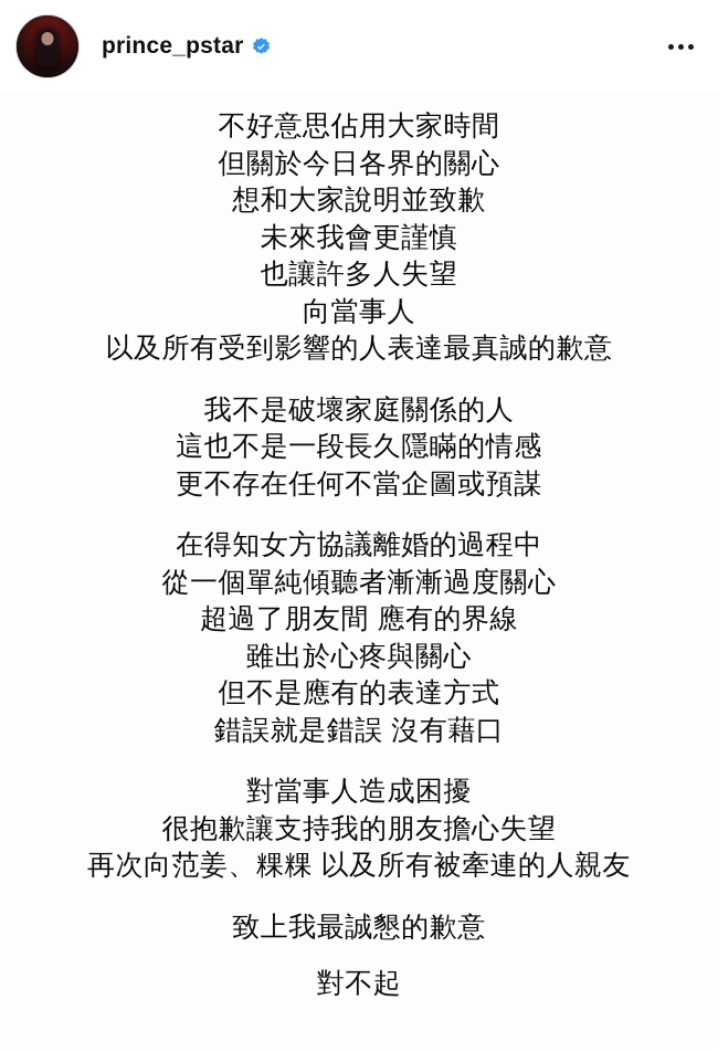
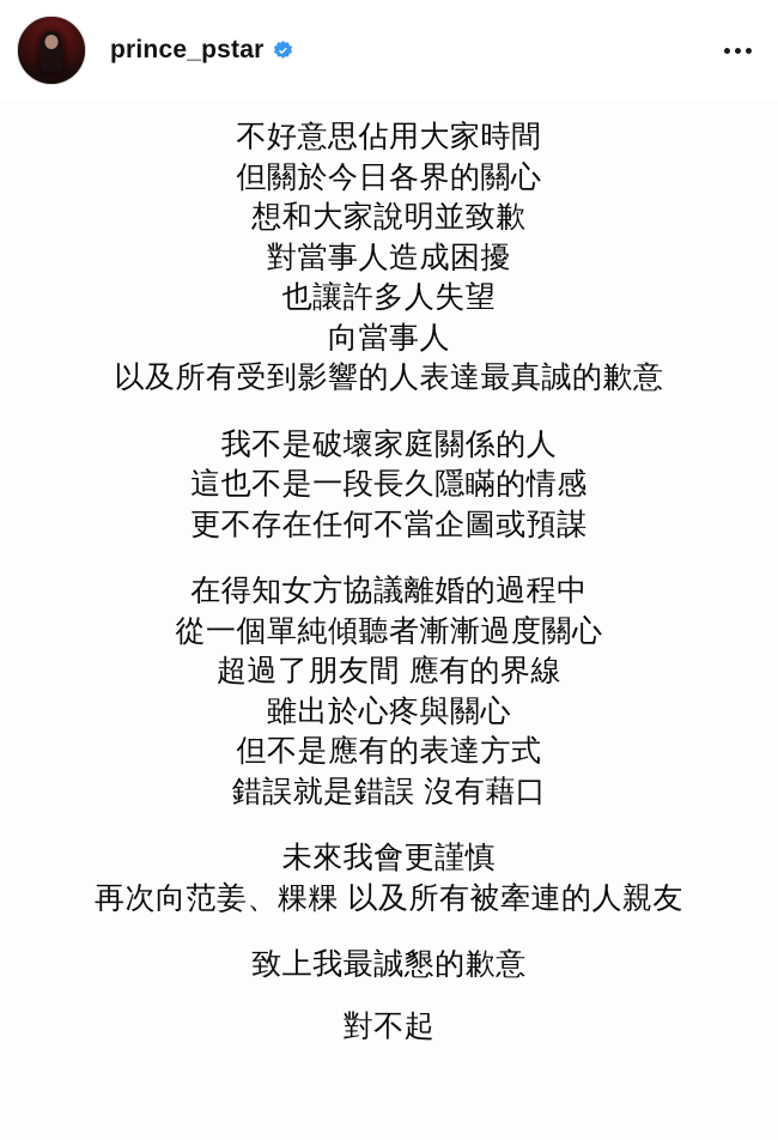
  prince_pstar
  不好意思佔用大家時間
  但關於今日各界的關心
  想和大家說明並致歉
- 未來我會更謹慎
+ 對當事人造成困擾
  也讓許多人失望
  向當事人
  以及所有受到影響的人表達最真誠的歉意
  我不是破壞家庭關係的人
  這也不是一段長久隱瞞的情感
  更不存在任何不當企圖或預謀
  在得知女方協議離婚的過程中
  從一個單純傾聽者漸漸過度關心
  超過了朋友間 應有的界線
  雖出於心疼與關心
  但不是應有的表達方式
  錯誤就是錯誤 沒有藉口
- 對當事人造成困擾
+ 未來我會更謹慎
- 很抱歉讓支持我的朋友擔心失望
  再次向范姜、粿粿 以及所有被牽連的人親友
  致上我最誠懇的歉意
  對不起
